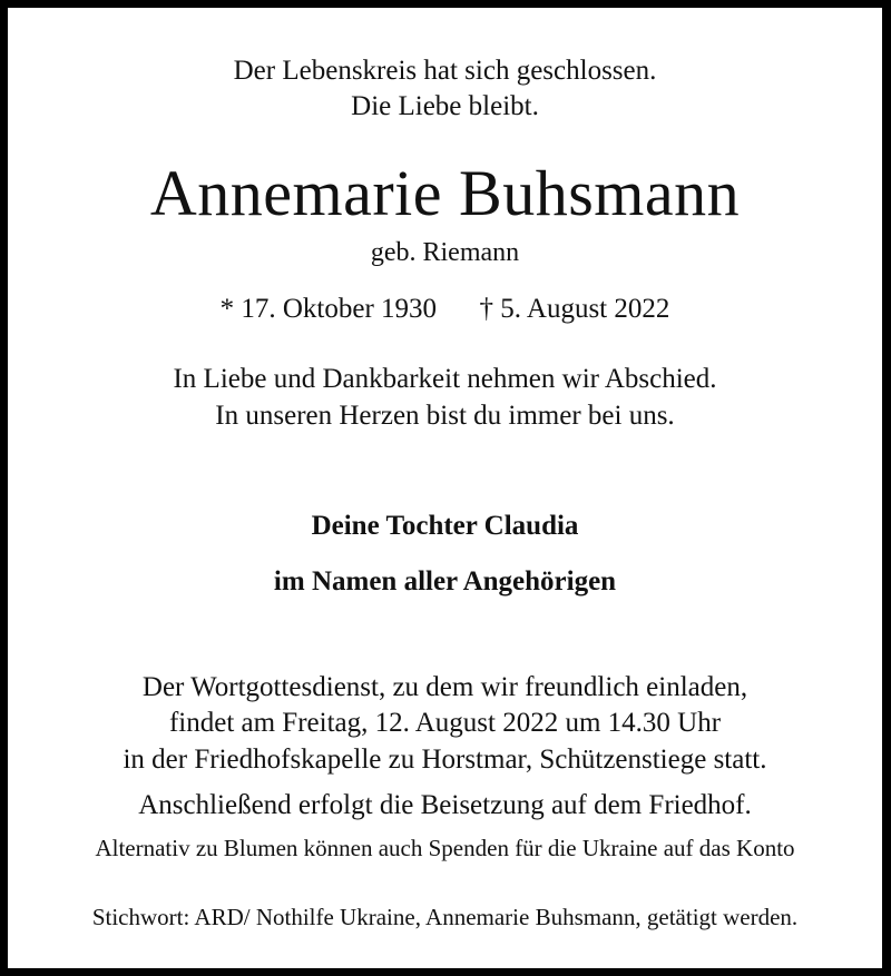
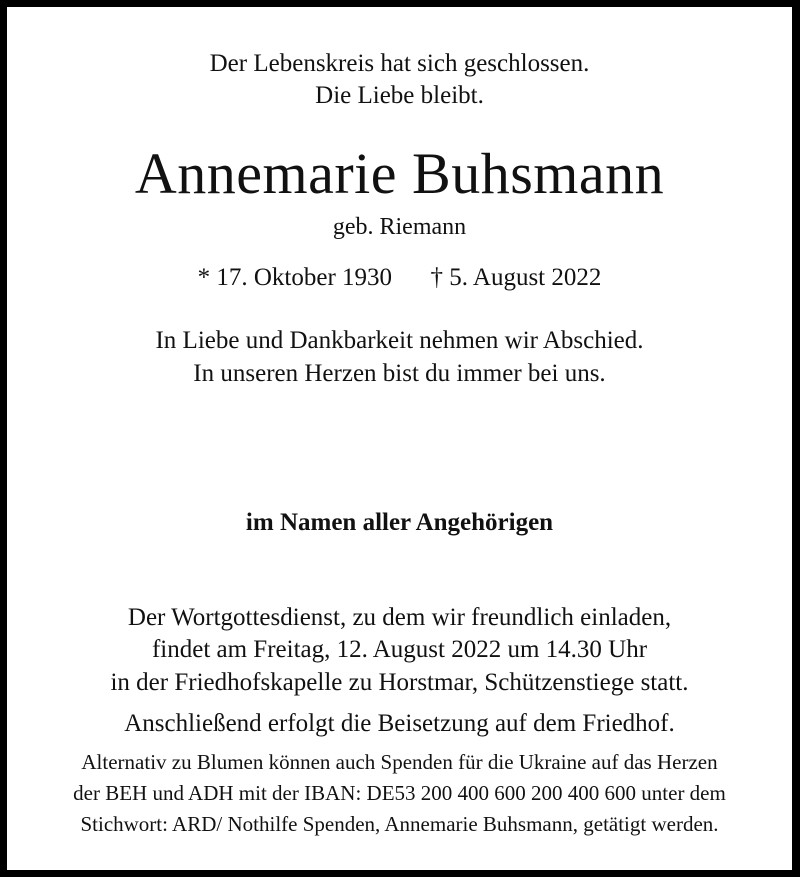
  Der Lebenskreis hat sich geschlossen.
  Die Liebe bleibt.
  Annemarie Buhsmann
  geb. Riemann
  * 17. Oktober 1930 † 5. August 2022
  In Liebe und Dankbarkeit nehmen wir Abschied.
  In unseren Herzen bist du immer bei uns.
- Deine Tochter Claudia
  im Namen aller Angehörigen
  Der Wortgottesdienst, zu dem wir freundlich einladen,
  findet am Freitag, 12. August 2022 um 14.30 Uhr
  in der Friedhofskapelle zu Horstmar, Schützenstiege statt.
  Anschließend erfolgt die Beisetzung auf dem Friedhof.
- Alternativ zu Blumen können auch Spenden für die Ukraine auf das Konto
+ Alternativ zu Blumen können auch Spenden für die Ukraine auf das Herzen
+ der BEH und ADH mit der IBAN: DE53 200 400 600 200 400 600 unter dem
- Stichwort: ARD/ Nothilfe Ukraine, Annemarie Buhsmann, getätigt werden.
+ Stichwort: ARD/ Nothilfe Spenden, Annemarie Buhsmann, getätigt werden.
